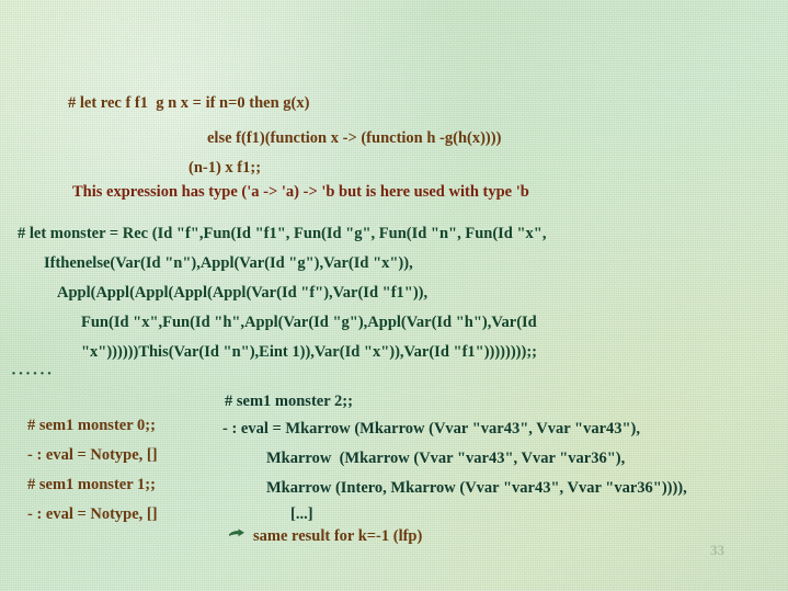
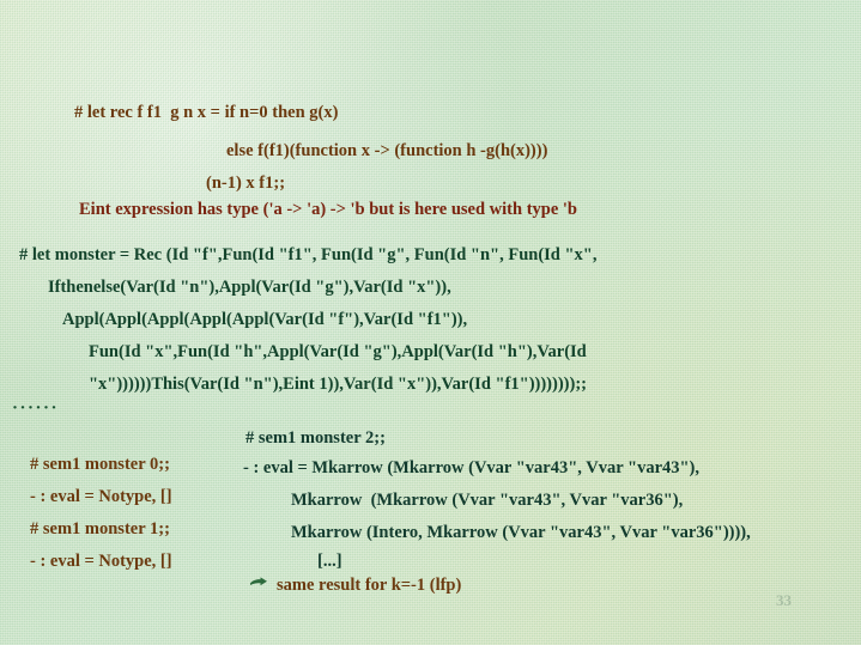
  # let rec f f1 g n x = if n=0 then g(x)
  else f(f1)(function x -> (function h -g(h(x))))
  (n-1) x f1;;
- This expression has type ('a -> 'a) -> 'b but is here used with type 'b
+ Eint expression has type ('a -> 'a) -> 'b but is here used with type 'b
  # let monster = Rec (Id "f",Fun(Id "f1", Fun(Id "g", Fun(Id "n", Fun(Id "x",
  Ifthenelse(Var(Id "n"),Appl(Var(Id "g"),Var(Id "x")),
  Appl(Appl(Appl(Appl(Appl(Var(Id "f"),Var(Id "f1")),
  Fun(Id "x",Fun(Id "h",Appl(Var(Id "g"),Appl(Var(Id "h"),Var(Id
  "x"))))))This(Var(Id "n"),Eint 1)),Var(Id "x")),Var(Id "f1"))))))));;
  ······
  # sem1 monster 0;;
  - : eval = Notype, []
  # sem1 monster 1;;
  - : eval = Notype, []
  # sem1 monster 2;;
  - : eval = Mkarrow (Mkarrow (Vvar "var43", Vvar "var43"),
  Mkarrow (Mkarrow (Vvar "var43", Vvar "var36"),
  Mkarrow (Intero, Mkarrow (Vvar "var43", Vvar "var36")))),
  [...]
  same result for k=-1 (lfp)
  33
